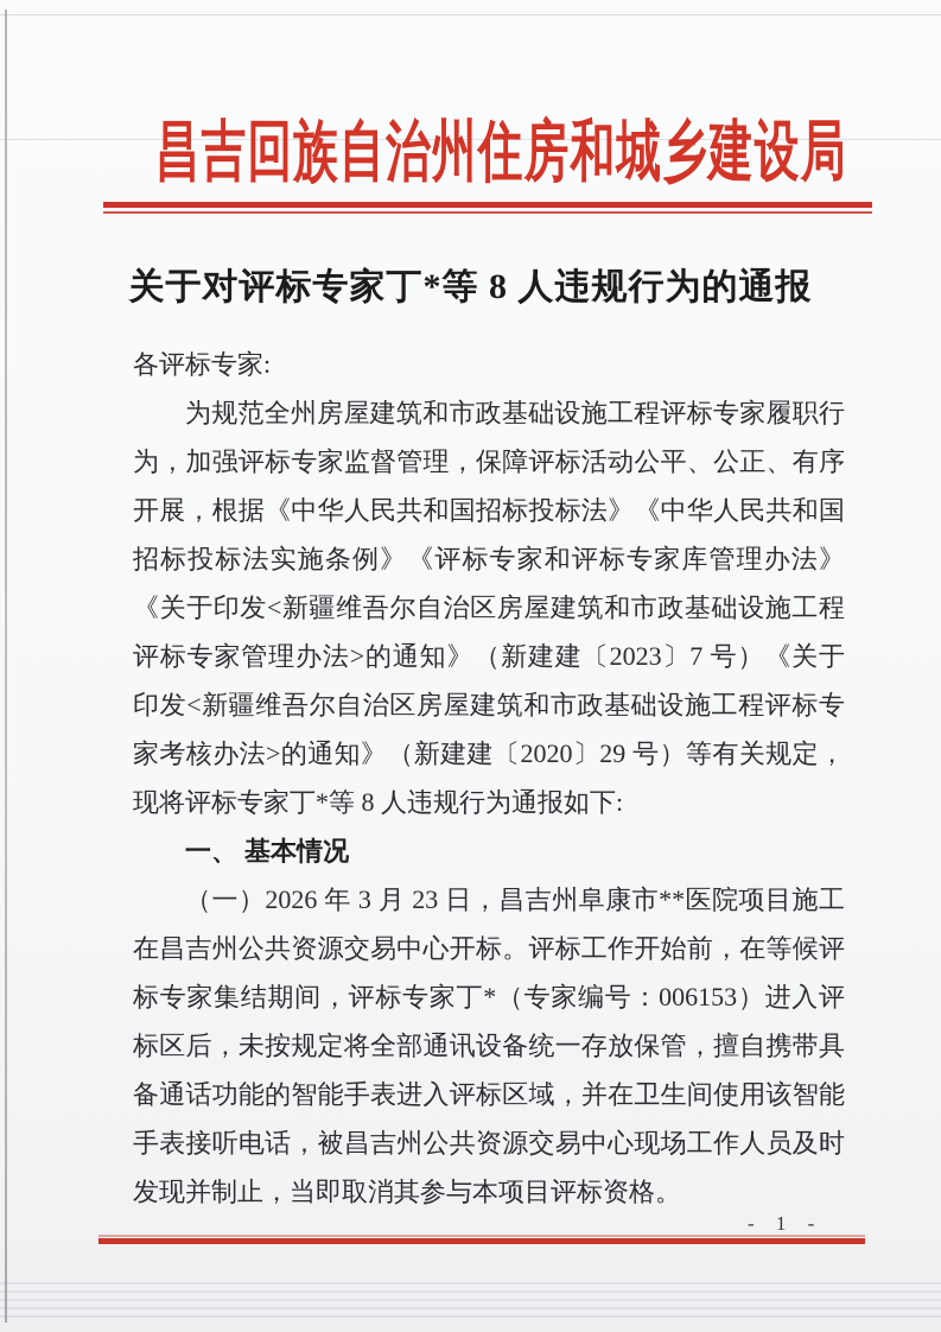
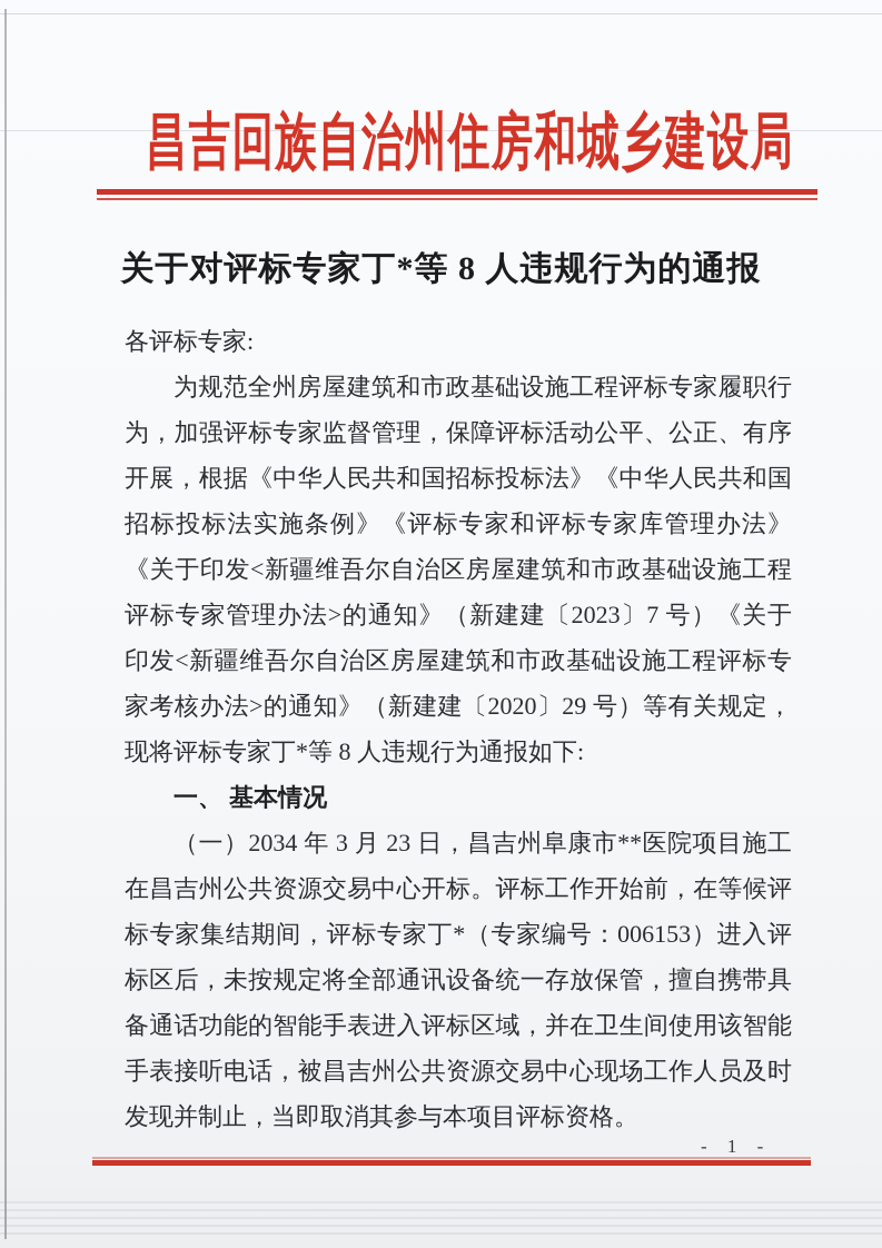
  昌吉回族自治州住房和城乡建设局
  关于对评标专家丁*等 8 人违规行为的通报
  各评标专家:
  为规范全州房屋建筑和市政基础设施工程评标专家履职行为，加强评标专家监督管理，保障评标活动公平、公正、有序开展，根据《中华人民共和国招标投标法》《中华人民共和国招标投标法实施条例》《评标专家和评标专家库管理办法》《关于印发<新疆维吾尔自治区房屋建筑和市政基础设施工程评标专家管理办法>的通知》（新建建〔2023〕7 号）《关于印发<新疆维吾尔自治区房屋建筑和市政基础设施工程评标专家考核办法>的通知》（新建建〔2020〕29 号）等有关规定，现将评标专家丁*等 8 人违规行为通报如下:
  一、 基本情况
- （一）2026 年 3 月 23 日，昌吉州阜康市**医院项目施工在昌吉州公共资源交易中心开标。评标工作开始前，在等候评标专家集结期间，评标专家丁*（专家编号：006153）进入评标区后，未按规定将全部通讯设备统一存放保管，擅自携带具备通话功能的智能手表进入评标区域，并在卫生间使用该智能手表接听电话，被昌吉州公共资源交易中心现场工作人员及时发现并制止，当即取消其参与本项目评标资格。
+ （一）2034 年 3 月 23 日，昌吉州阜康市**医院项目施工在昌吉州公共资源交易中心开标。评标工作开始前，在等候评标专家集结期间，评标专家丁*（专家编号：006153）进入评标区后，未按规定将全部通讯设备统一存放保管，擅自携带具备通话功能的智能手表进入评标区域，并在卫生间使用该智能手表接听电话，被昌吉州公共资源交易中心现场工作人员及时发现并制止，当即取消其参与本项目评标资格。
  - 1 -
